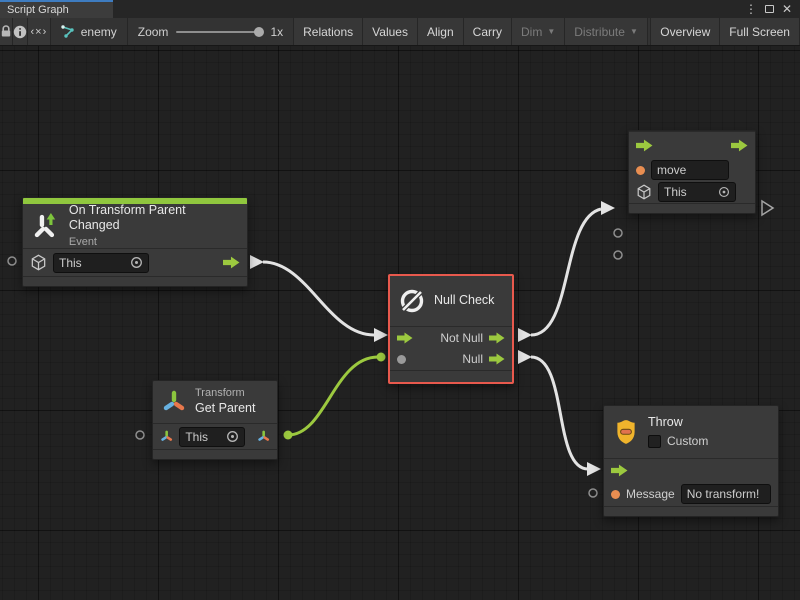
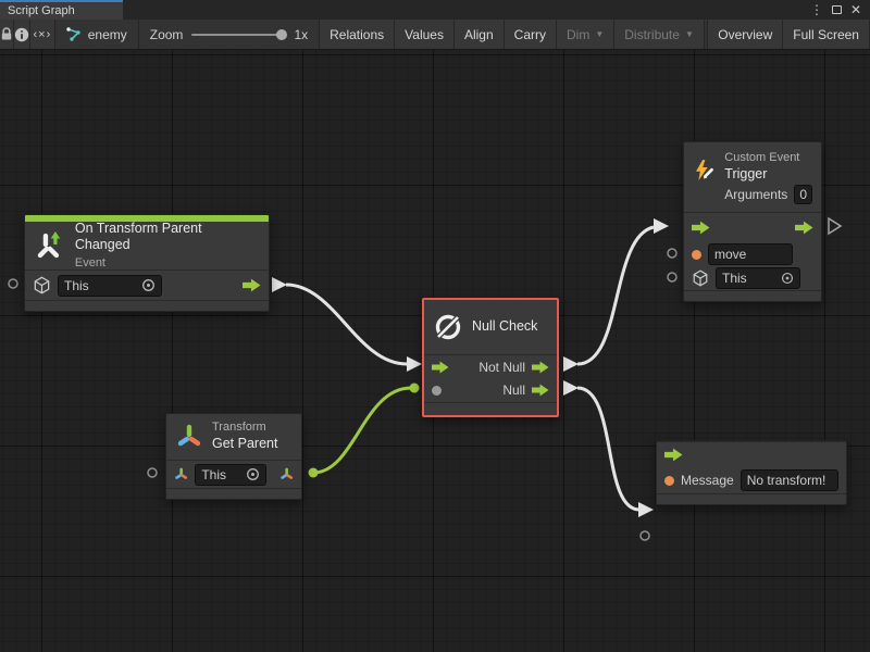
  Script Graph
  ⋮
  ✕
  ‹×›
  enemy
  Zoom
  1x
  Relations
  Values
  Align
  Carry
  Dim
  ▼
  Distribute
  ▼
  Overview
  Full Screen
  On Transform Parent Changed
  Event
  This
  Transform
  Get Parent
  This
  Null Check
  Not Null
  Null
+ Custom Event
+ Trigger
+ Arguments
+ 0
  move
  This
- Throw
- Custom
  Message
  No transform!
